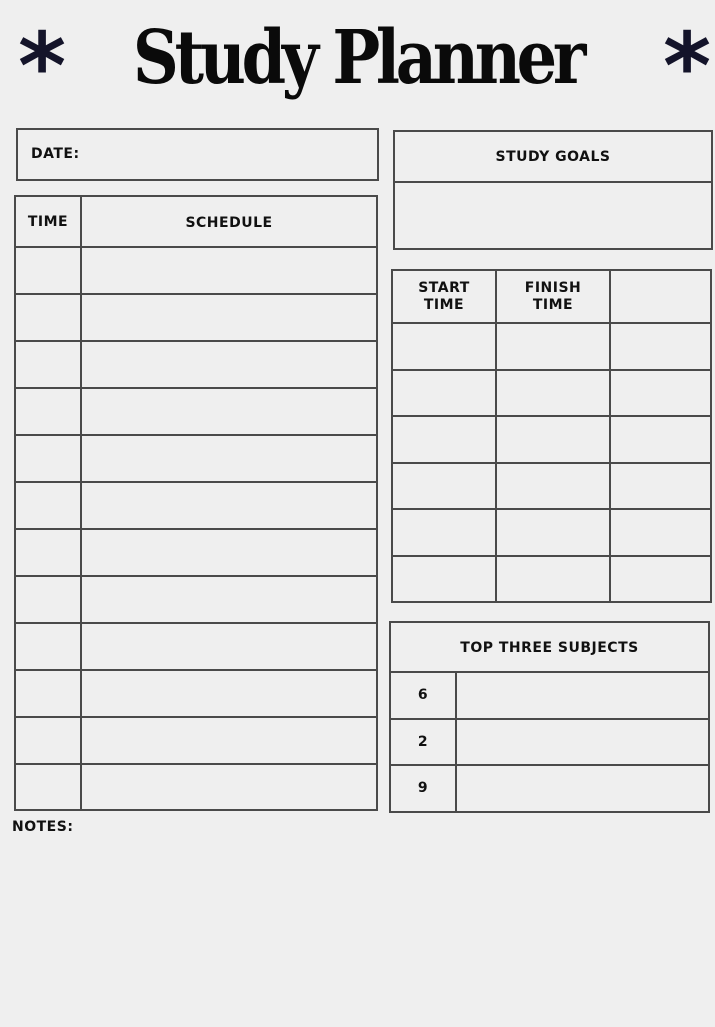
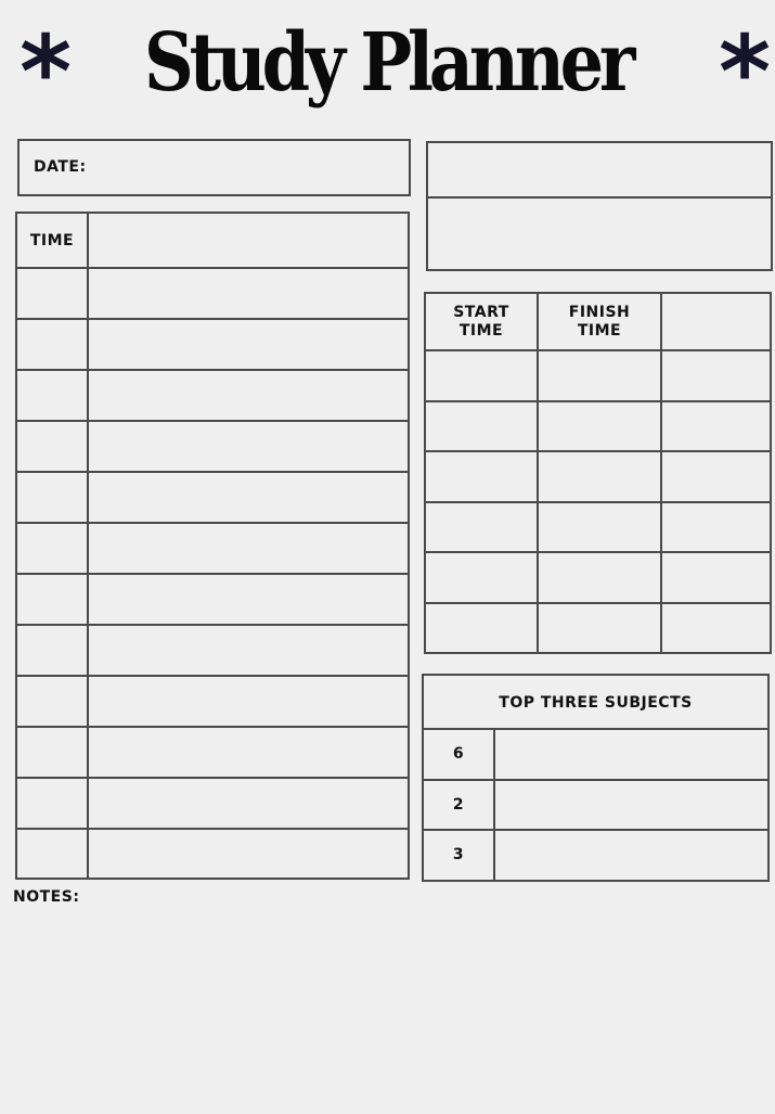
  *
  Study Planner
  *
  DATE:
  TIME
- SCHEDULE
- STUDY GOALS
  START
  TIME
  FINISH
  TIME
  TOP THREE SUBJECTS
  6
  2
- 9
+ 3
  NOTES:
